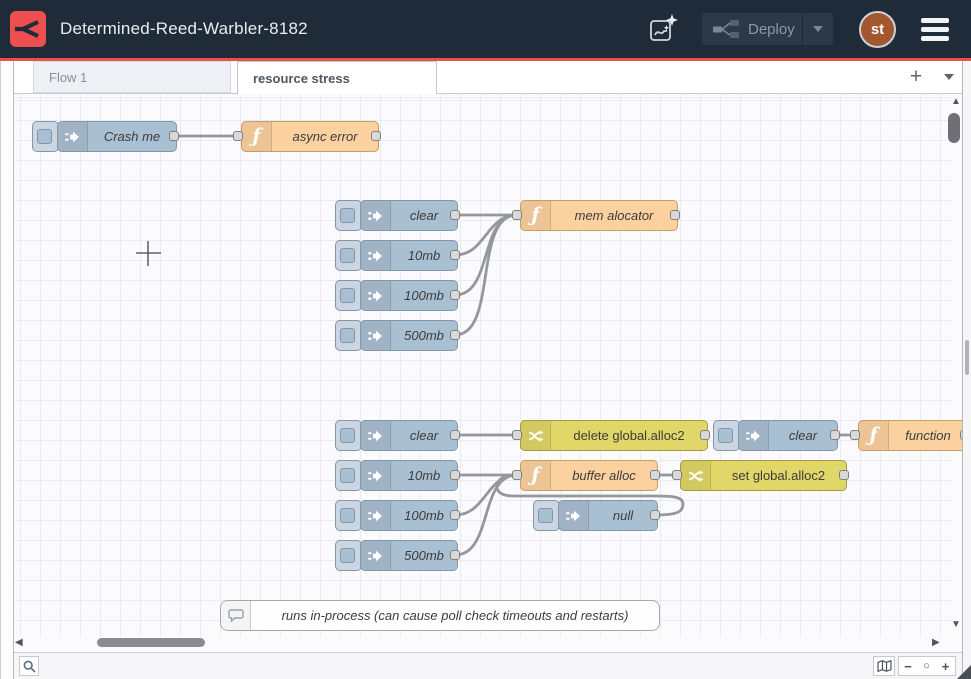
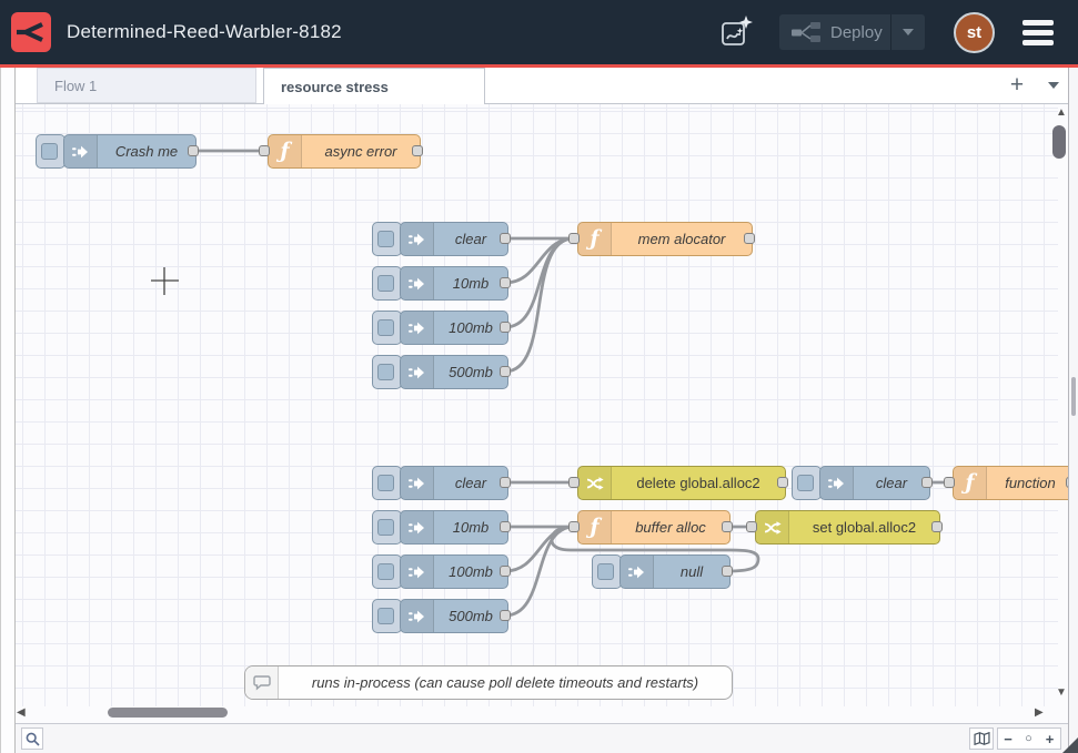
  Determined-Reed-Warbler-8182
  Deploy
  st
  Flow 1
  resource stress
  +
  ▲
  ▼
  ◀
  ▶
  Crash me
  ƒ
  async error
  clear
  10mb
  100mb
  500mb
  ƒ
  mem alocator
  clear
  10mb
  100mb
  500mb
  delete global.alloc2
  ƒ
  buffer alloc
  set global.alloc2
  null
  clear
  ƒ
  function
- runs in-process (can cause poll check timeouts and restarts)
+ runs in-process (can cause poll delete timeouts and restarts)
  −
  ○
  +
